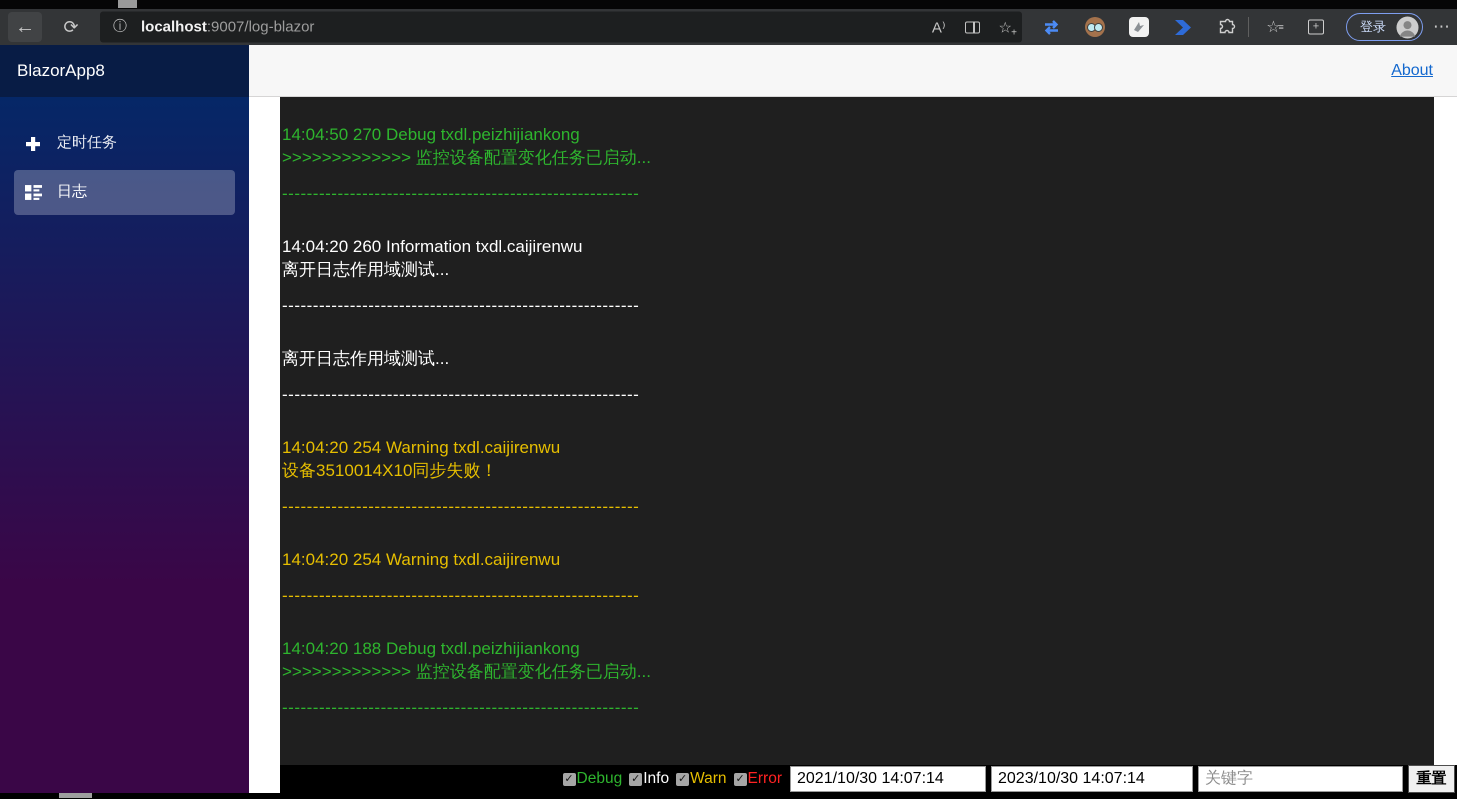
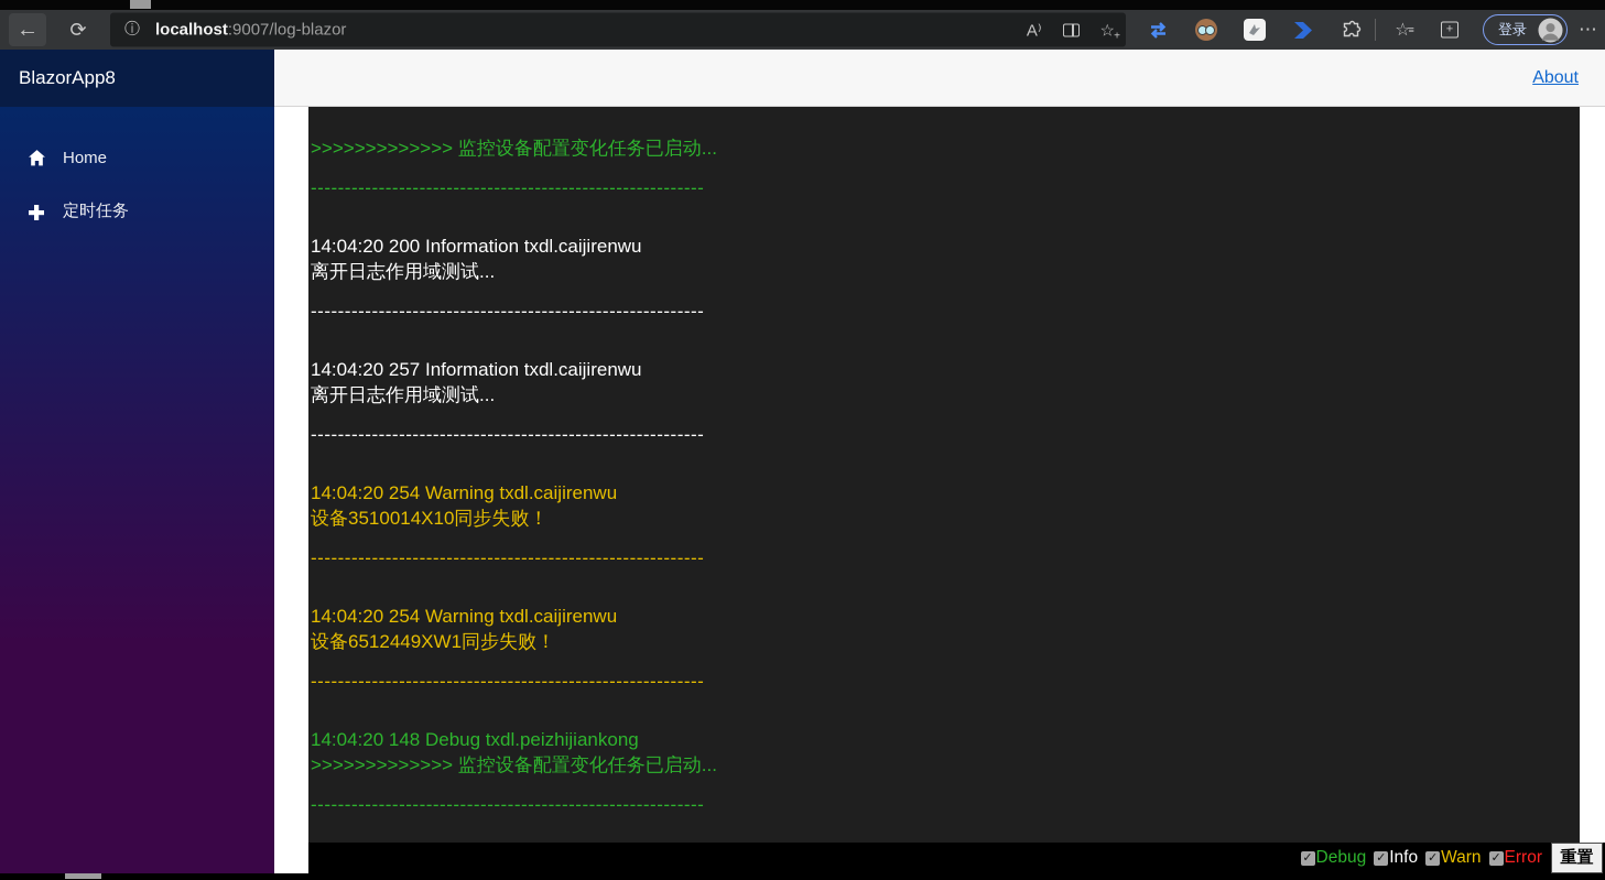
  ←
  ⟳
  ⓘ
  localhost:9007/log-blazor
  A⁾
  ☆
  +
  ☆
  ≡
  +
  登录
  ⋯
  BlazorApp8
  About
+ Home
  定时任务
- 日志
- 14:04:50 270 Debug txdl.peizhijiankong
  >>>>>>>>>>>>> 监控设备配置变化任务已启动...
  ----------------------------------------------------------
- 14:04:20 260 Information txdl.caijirenwu
+ 14:04:20 200 Information txdl.caijirenwu
  离开日志作用域测试...
  ----------------------------------------------------------
+ 14:04:20 257 Information txdl.caijirenwu
  离开日志作用域测试...
  ----------------------------------------------------------
  14:04:20 254 Warning txdl.caijirenwu
  设备3510014X10同步失败！
  ----------------------------------------------------------
  14:04:20 254 Warning txdl.caijirenwu
+ 设备6512449XW1同步失败！
  ----------------------------------------------------------
- 14:04:20 188 Debug txdl.peizhijiankong
+ 14:04:20 148 Debug txdl.peizhijiankong
  >>>>>>>>>>>>> 监控设备配置变化任务已启动...
  ----------------------------------------------------------
  ✓
  Debug
  ✓
  Info
  ✓
  Warn
  ✓
  Error
- 2021/10/30 14:07:14
- 2023/10/30 14:07:14
- 关键字
  重置
